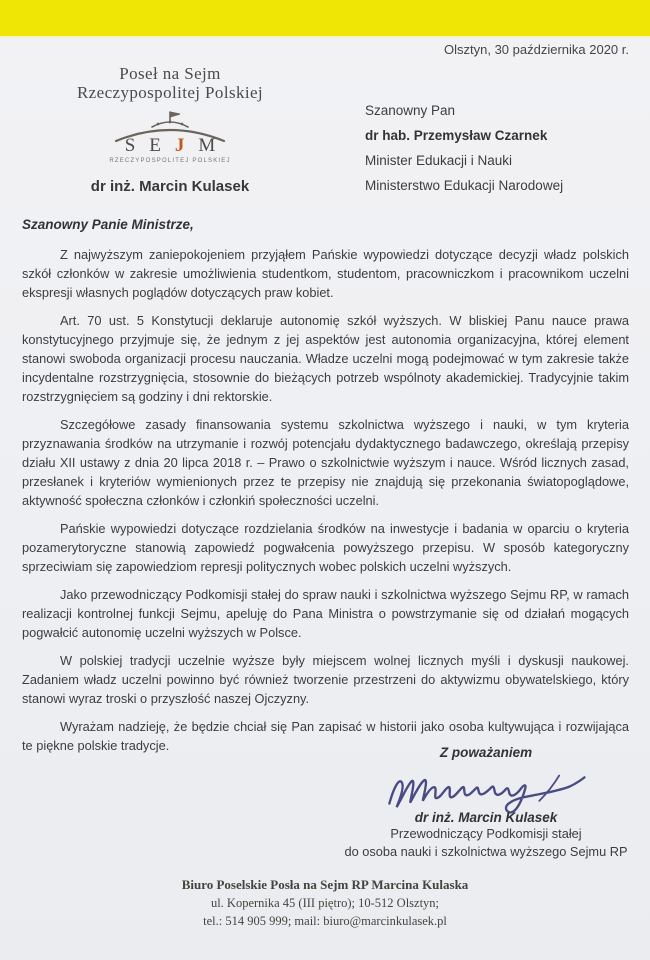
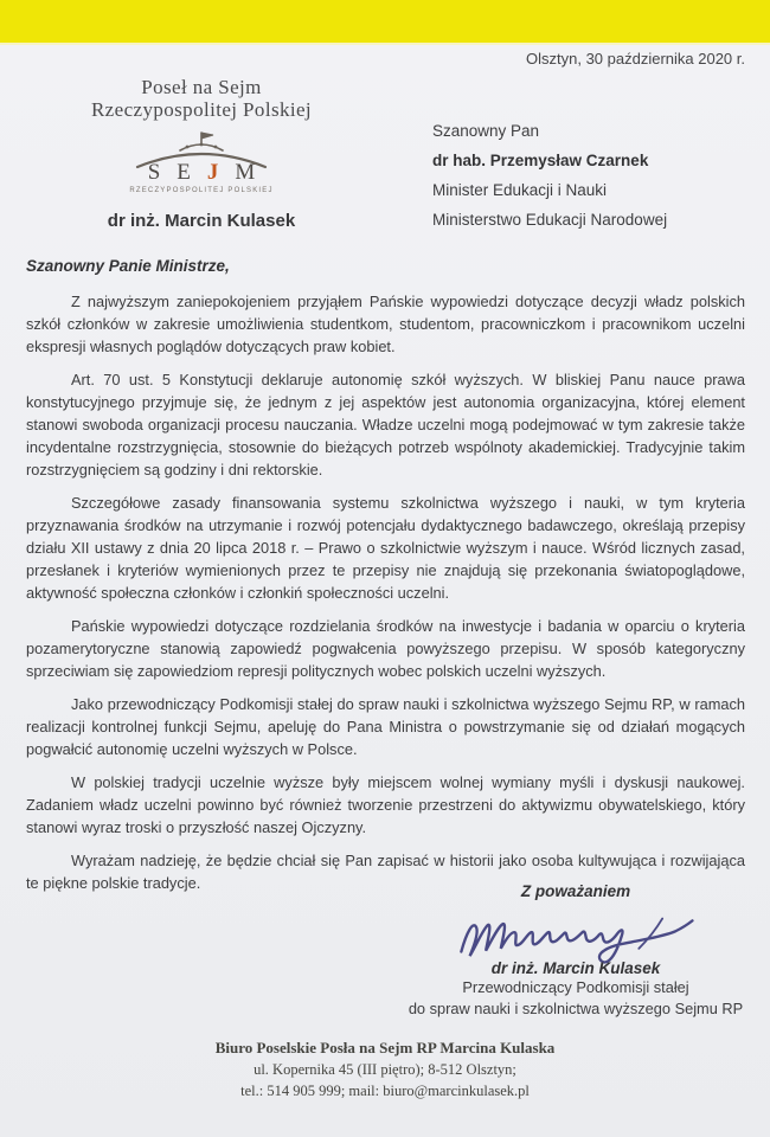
  Olsztyn, 30 października 2020 r.
  Poseł na Sejm
  Rzeczypospolitej Polskiej
  S E J M
  dr inż. Marcin Kulasek
  Szanowny Pan
  dr hab. Przemysław Czarnek
  Minister Edukacji i Nauki
  Ministerstwo Edukacji Narodowej
  Szanowny Panie Ministrze,
  Z najwyższym zaniepokojeniem przyjąłem Pańskie wypowiedzi dotyczące decyzji władz polskich szkół członków w zakresie umożliwienia studentkom, studentom, pracowniczkom i pracownikom uczelni ekspresji własnych poglądów dotyczących praw kobiet.
  Art. 70 ust. 5 Konstytucji deklaruje autonomię szkół wyższych. W bliskiej Panu nauce prawa konstytucyjnego przyjmuje się, że jednym z jej aspektów jest autonomia organizacyjna, której element stanowi swoboda organizacji procesu nauczania. Władze uczelni mogą podejmować w tym zakresie także incydentalne rozstrzygnięcia, stosownie do bieżących potrzeb wspólnoty akademickiej. Tradycyjnie takim rozstrzygnięciem są godziny i dni rektorskie.
  Szczegółowe zasady finansowania systemu szkolnictwa wyższego i nauki, w tym kryteria przyznawania środków na utrzymanie i rozwój potencjału dydaktycznego badawczego, określają przepisy działu XII ustawy z dnia 20 lipca 2018 r. – Prawo o szkolnictwie wyższym i nauce. Wśród licznych zasad, przesłanek i kryteriów wymienionych przez te przepisy nie znajdują się przekonania światopoglądowe, aktywność społeczna członków i członkiń społeczności uczelni.
  Pańskie wypowiedzi dotyczące rozdzielania środków na inwestycje i badania w oparciu o kryteria pozamerytoryczne stanowią zapowiedź pogwałcenia powyższego przepisu. W sposób kategoryczny sprzeciwiam się zapowiedziom represji politycznych wobec polskich uczelni wyższych.
  Jako przewodniczący Podkomisji stałej do spraw nauki i szkolnictwa wyższego Sejmu RP, w ramach realizacji kontrolnej funkcji Sejmu, apeluję do Pana Ministra o powstrzymanie się od działań mogących pogwałcić autonomię uczelni wyższych w Polsce.
- W polskiej tradycji uczelnie wyższe były miejscem wolnej licznych myśli i dyskusji naukowej. Zadaniem władz uczelni powinno być również tworzenie przestrzeni do aktywizmu obywatelskiego, który stanowi wyraz troski o przyszłość naszej Ojczyzny.
+ W polskiej tradycji uczelnie wyższe były miejscem wolnej wymiany myśli i dyskusji naukowej. Zadaniem władz uczelni powinno być również tworzenie przestrzeni do aktywizmu obywatelskiego, który stanowi wyraz troski o przyszłość naszej Ojczyzny.
  Wyrażam nadzieję, że będzie chciał się Pan zapisać w historii jako osoba kultywująca i rozwijająca te piękne polskie tradycje.
  Z poważaniem
  dr inż. Marcin Kulasek
  Przewodniczący Podkomisji stałej
- do osoba nauki i szkolnictwa wyższego Sejmu RP
+ do spraw nauki i szkolnictwa wyższego Sejmu RP
  Biuro Poselskie Posła na Sejm RP Marcina Kulaska
- ul. Kopernika 45 (III piętro); 10-512 Olsztyn;
+ ul. Kopernika 45 (III piętro); 8-512 Olsztyn;
  tel.: 514 905 999; mail: biuro@marcinkulasek.pl
